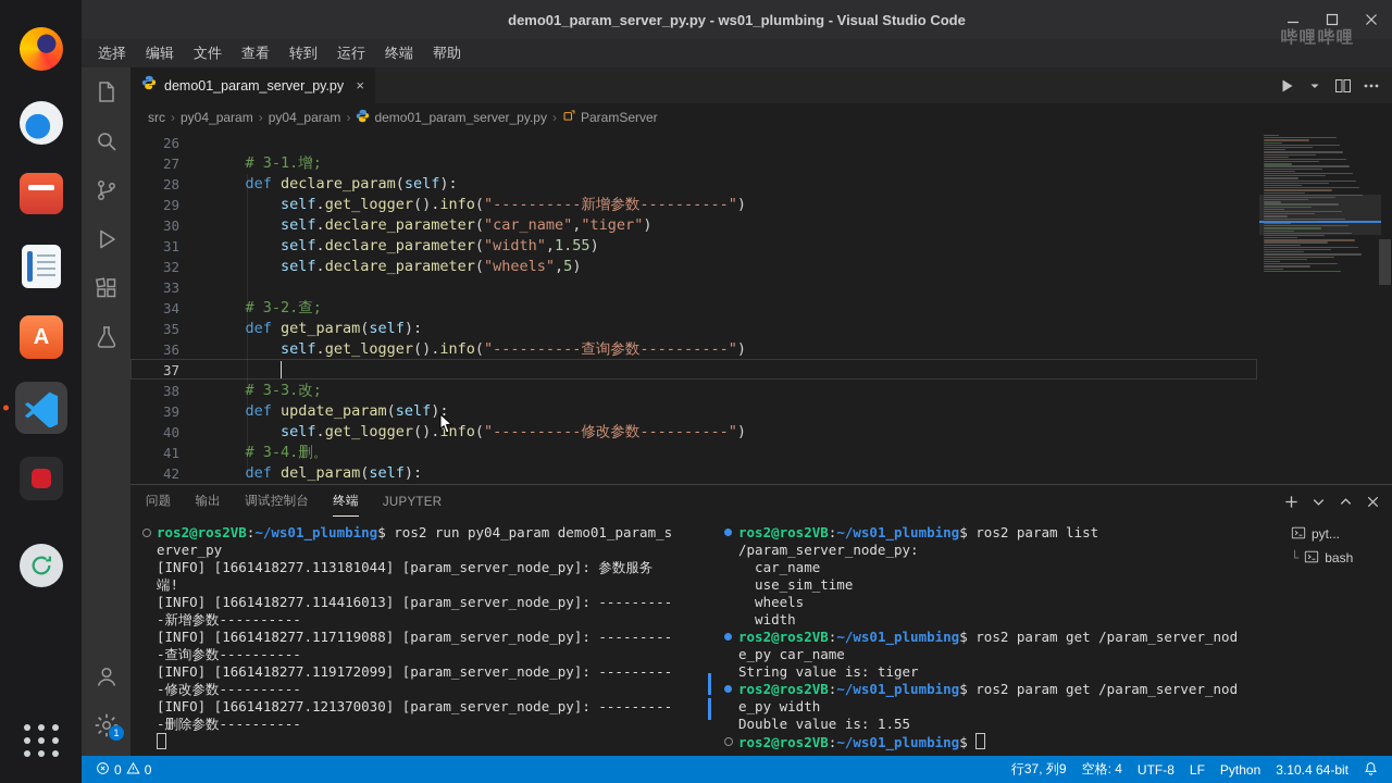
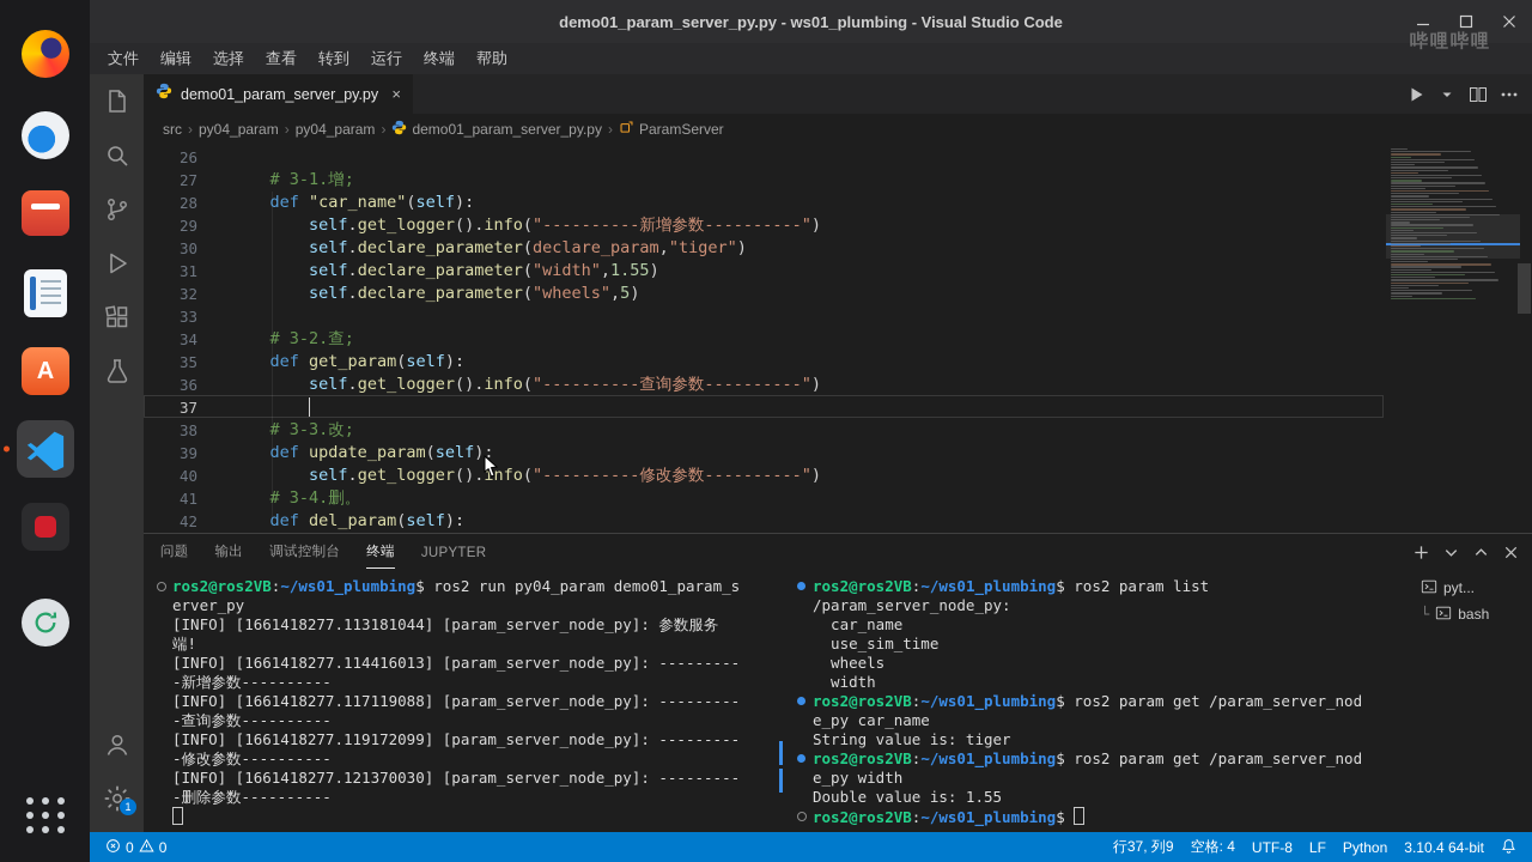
  A
  demo01_param_server_py.py - ws01_plumbing - Visual Studio Code
- 选择
+ 文件
  编辑
- 文件
+ 选择
  查看
  转到
  运行
  终端
  帮助
  1
  demo01_param_server_py.py
  ×
  src
  ›
  py04_param
  ›
  py04_param
  ›
  demo01_param_server_py.py
  ›
  ParamServer
  26
  27
  # 3-1.增;
  28
- def declare_param(self):
+ def "car_name"(self):
  29
  self.get_logger().info("----------新增参数----------")
  30
- self.declare_parameter("car_name","tiger")
+ self.declare_parameter(declare_param,"tiger")
  31
  self.declare_parameter("width",1.55)
  32
  self.declare_parameter("wheels",5)
  33
  34
  # 3-2.查;
  35
  def get_param(self):
  36
  self.get_logger().info("----------查询参数----------")
  37
  38
  # 3-3.改;
  39
  def update_param(self):
  40
  self.get_logger().info("----------修改参数----------")
  41
  # 3-4.删。
  42
  def del_param(self):
  问题
  输出
  调试控制台
  终端
  JUPYTER
  ros2@ros2VB:~/ws01_plumbing$ ros2 run py04_param demo01_param_s
  erver_py
  [INFO] [1661418277.113181044] [param_server_node_py]: 参数服务
  端!
  [INFO] [1661418277.114416013] [param_server_node_py]: ---------
  -新增参数----------
  [INFO] [1661418277.117119088] [param_server_node_py]: ---------
  -查询参数----------
  [INFO] [1661418277.119172099] [param_server_node_py]: ---------
  -修改参数----------
  [INFO] [1661418277.121370030] [param_server_node_py]: ---------
  -删除参数----------
  ros2@ros2VB:~/ws01_plumbing$ ros2 param list
  /param_server_node_py:
  car_name
  use_sim_time
  wheels
  width
  ros2@ros2VB:~/ws01_plumbing$ ros2 param get /param_server_nod
  e_py car_name
  String value is: tiger
  ros2@ros2VB:~/ws01_plumbing$ ros2 param get /param_server_nod
  e_py width
  Double value is: 1.55
  ros2@ros2VB:~/ws01_plumbing$
  pyt...
  └
  bash
  0
  0
  行37, 列9
  空格: 4
  UTF-8
  LF
  Python
  3.10.4 64-bit
  哔哩哔哩
